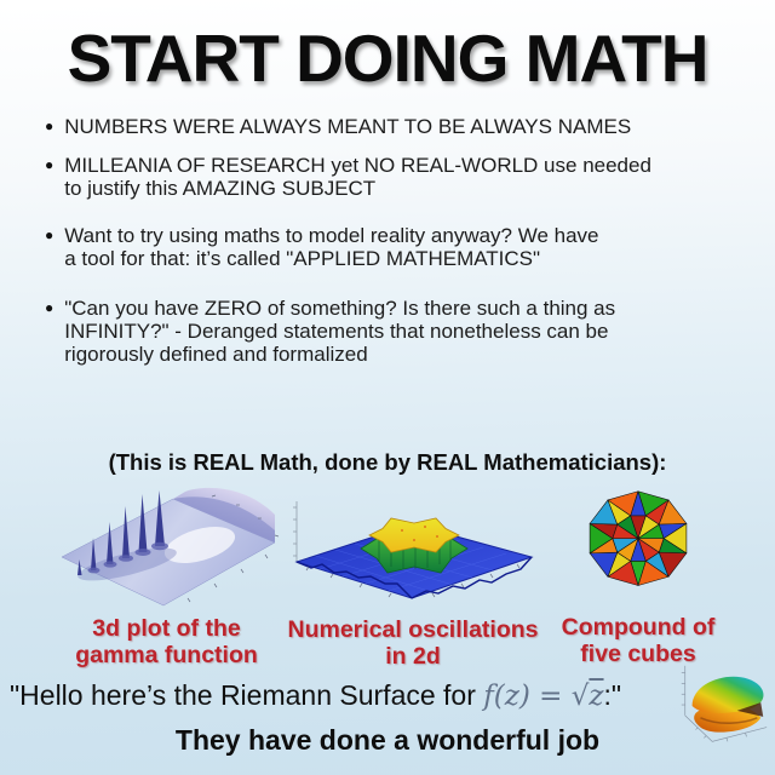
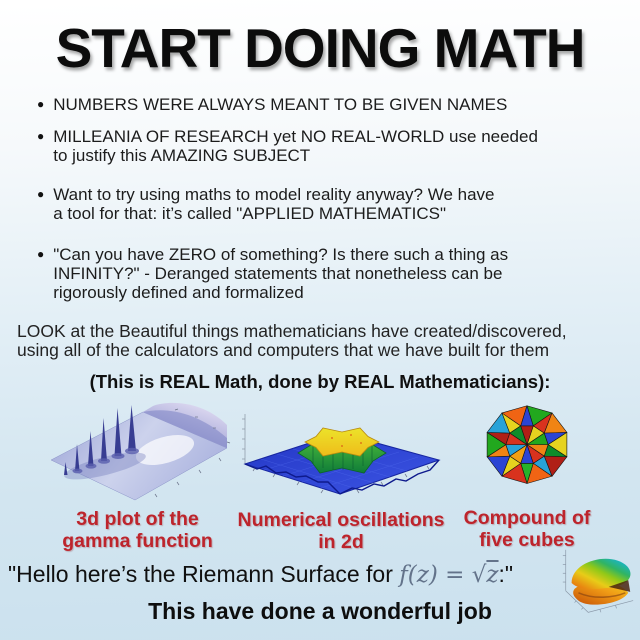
  START DOING MATH
  ●
- NUMBERS WERE ALWAYS MEANT TO BE ALWAYS NAMES
+ NUMBERS WERE ALWAYS MEANT TO BE GIVEN NAMES
  ●
  MILLEANIA OF RESEARCH yet NO REAL-WORLD use needed
  to justify this AMAZING SUBJECT
  ●
  Want to try using maths to model reality anyway? We have
  a tool for that: it’s called "APPLIED MATHEMATICS"
  ●
  "Can you have ZERO of something? Is there such a thing as
  INFINITY?" - Deranged statements that nonetheless can be
  rigorously defined and formalized
+ LOOK at the Beautiful things mathematicians have created/discovered,
+ using all of the calculators and computers that we have built for them
  (This is REAL Math, done by REAL Mathematicians):
  3d plot of the
  gamma function
  Numerical oscillations
  in 2d
  Compound of
  five cubes
  "Hello here’s the Riemann Surface for f(z) = √z:"
- They have done a wonderful job
+ This have done a wonderful job
